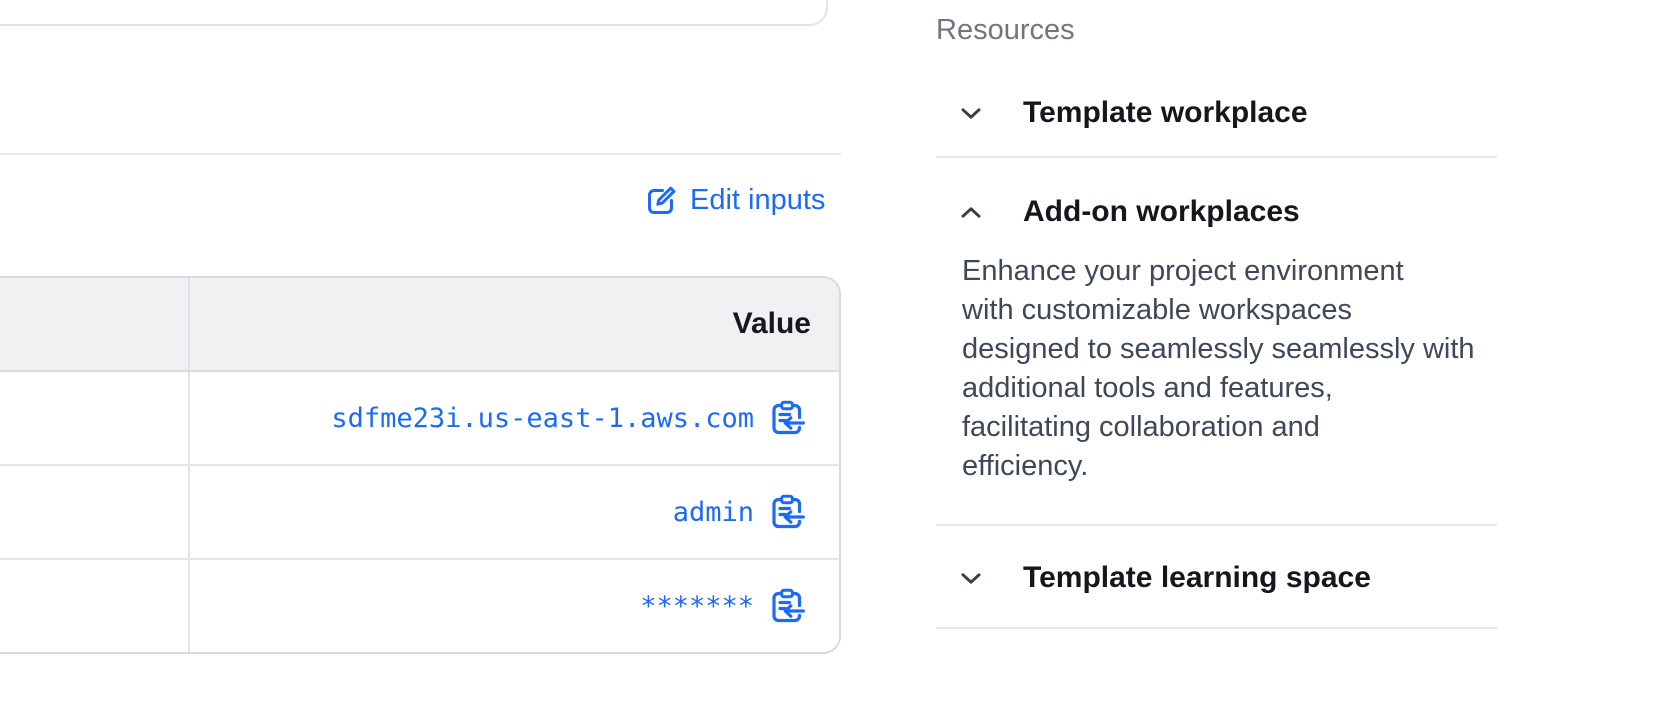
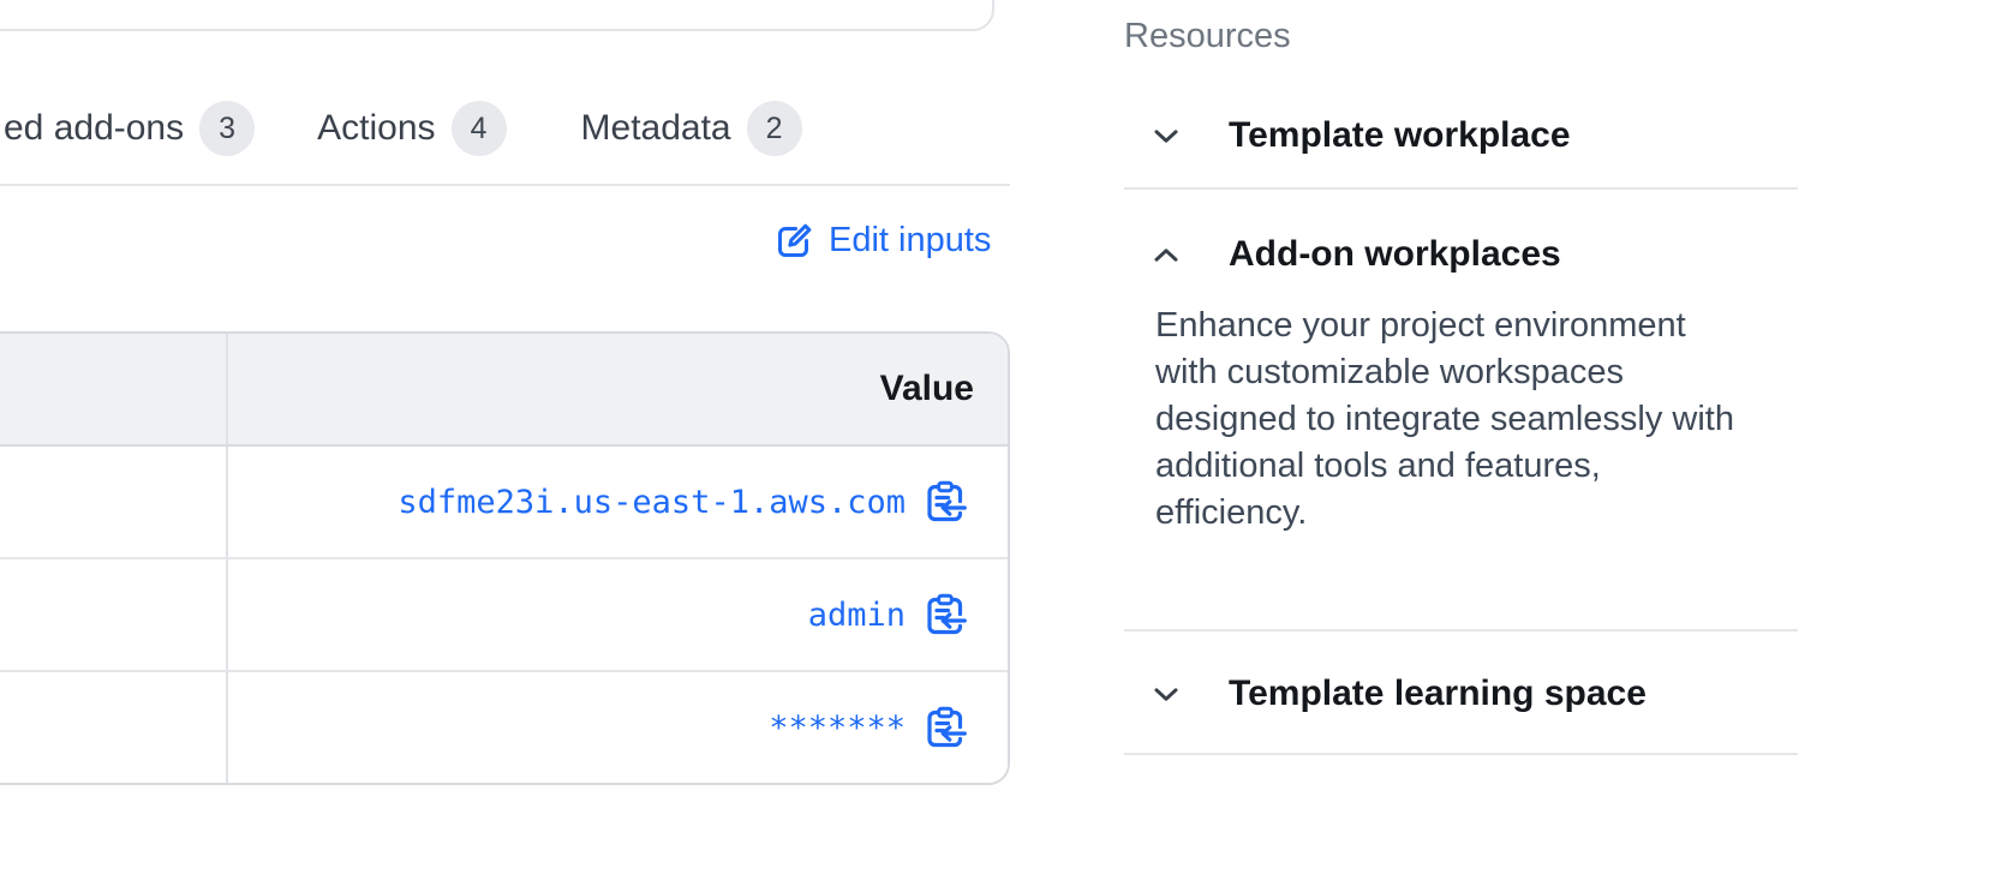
+ ed add-ons
+ 3
+ Actions
+ 4
+ Metadata
+ 2
  Edit inputs
  Value
  sdfme23i.us-east-1.aws.com
  admin
  *******
  Resources
  Template workplace
  Add-on workplaces
  Enhance your project environment
  with customizable workspaces
- designed to seamlessly seamlessly with
+ designed to integrate seamlessly with
  additional tools and features,
- facilitating collaboration and
  efficiency.
  Template learning space
